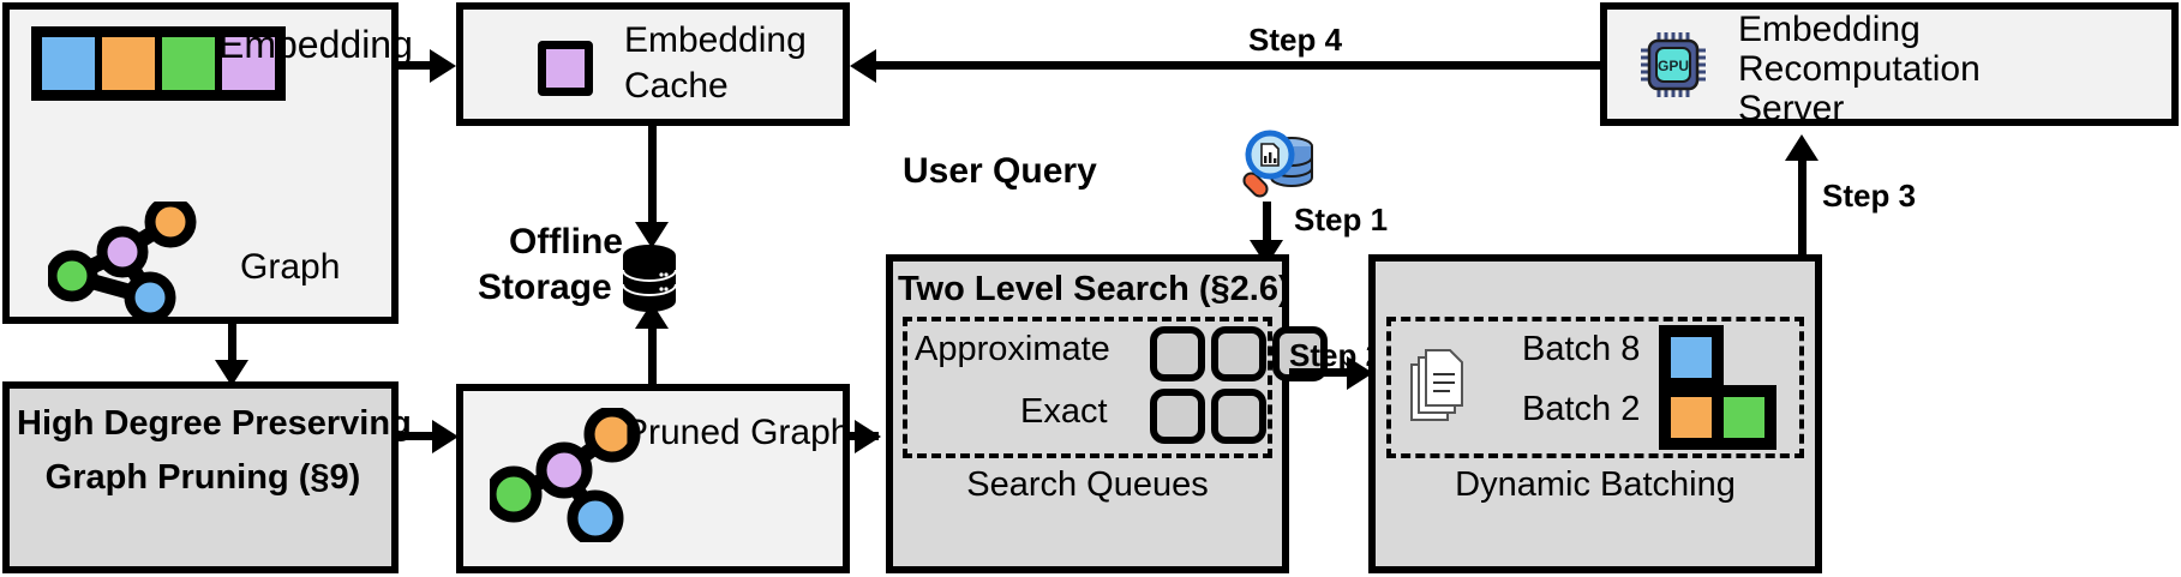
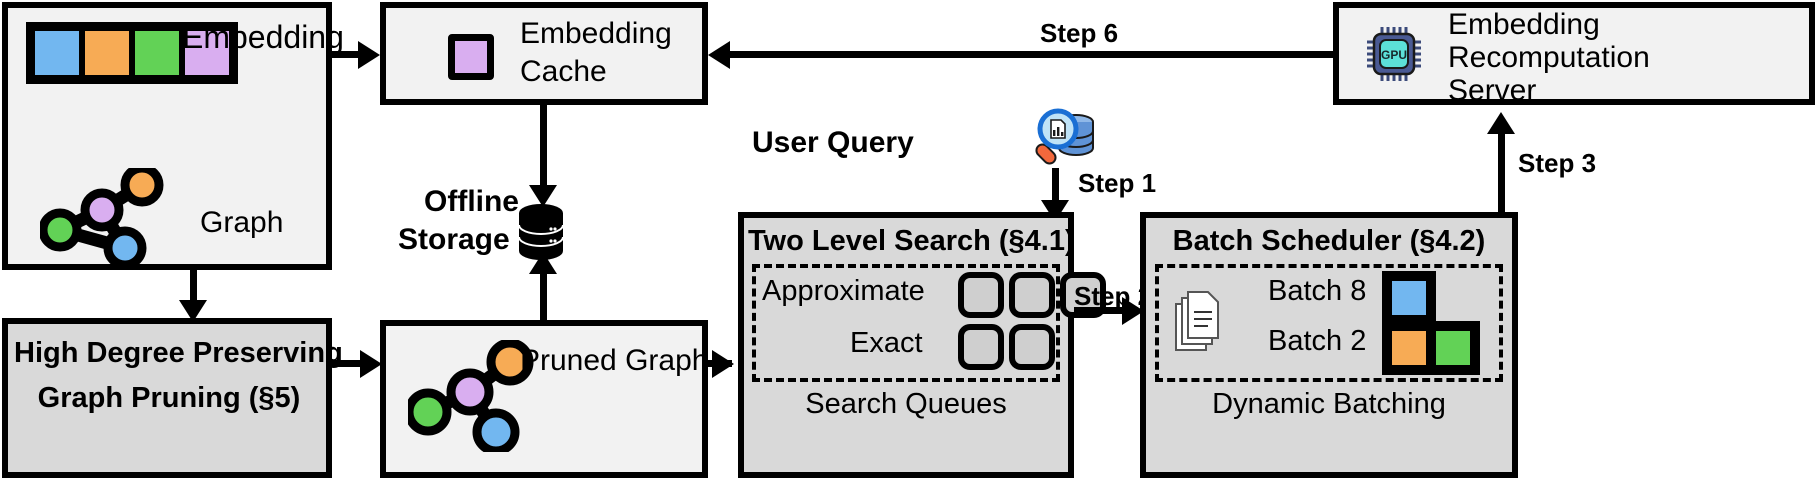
  Embedding
  Graph
  High Degree Preserving
- Graph Pruning (§9)
+ Graph Pruning (§5)
  Embedding
  Cache
  Offline
  Storage
  Pruned Graph
  User Query
  Step 1
- Two Level Search (§2.6)
+ Two Level Search (§4.1)
  Approximate
  Exact
  Search Queues
  Step
+ Batch Scheduler (§4.2)
  Batch 8
  Batch 2
  Dynamic Batching
  Step 3
  GPU
  Embedding
  Recomputation
  Server
- Step 4
+ Step 6
